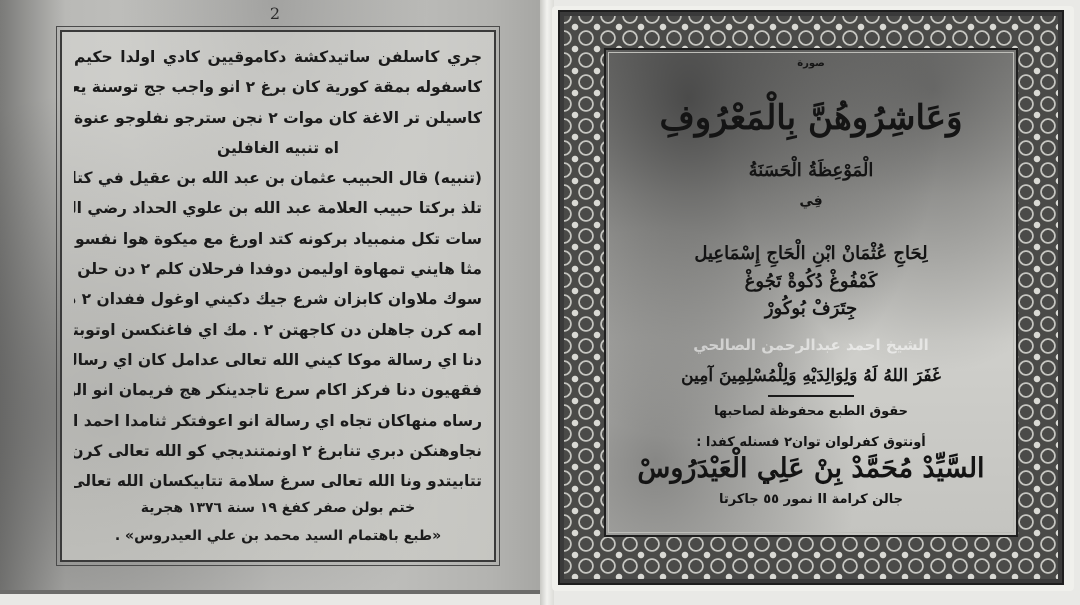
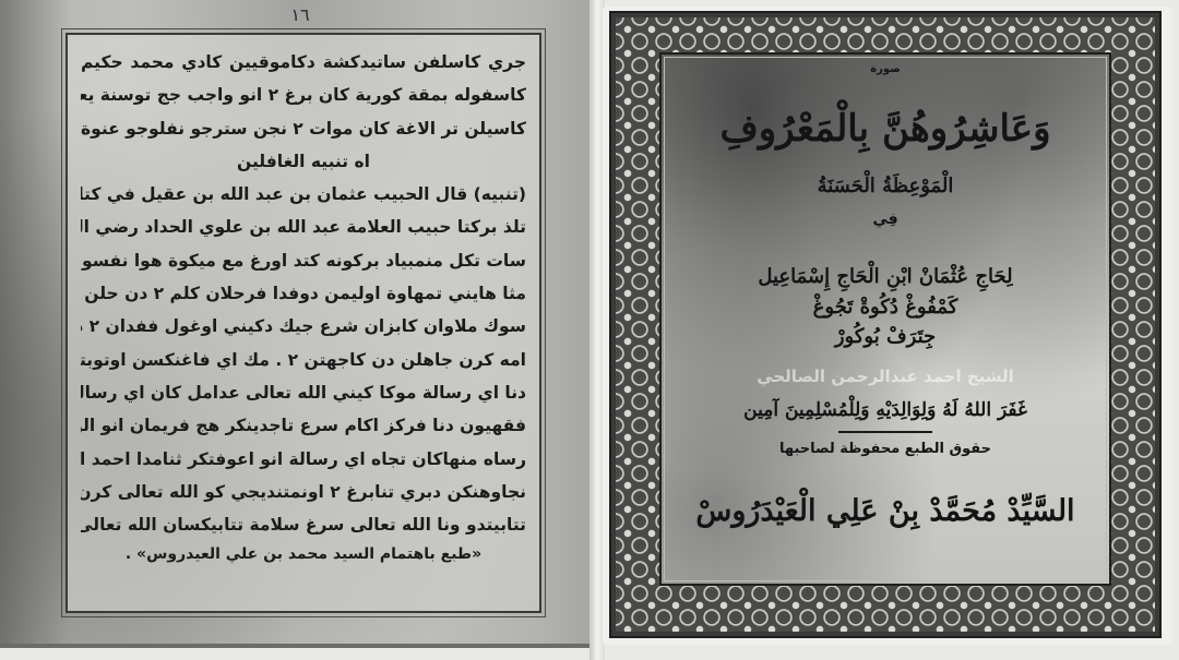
- 2
+ ١٦
- جري كاسلفن ساتيدكشة دكاموقيين كادي اولدا حكيم
+ جري كاسلفن ساتيدكشة دكاموقيين كادي محمد حكيم
  كاسفوله بمقة كورية كان برغ ٢ انو واجب جج توسنة يع
  كاسيلن تر الاغة كان موات ٢ نجن سترجو نفلوجو عنوة
  اه تنبيه الغافلين
  (تنبيه) قال الحبيب عثمان بن عبد الله بن عقيل في كتا
  تلذ بركتا حبيب العلامة عبد الله بن علوي الحداد رضي ال
  سات تكل منمبياد بركونه كتد اورغ مع ميكوة هوا نفسو
  مثا هايني تمهاوة اوليمن دوفدا فرحلان كلم ٢ دن حلن
  سوك ملاوان كابزان شرع جيك دكيني اوغول ففدان ٢
  امه كرن جاهلن دن كاجهتن ٢ . مك اي فاغنكسن اوتوبت
  دنا اي رسالة موكا كيني الله تعالى عدامل كان اي رسال
  فقهيون دنا فركز اكام سرع تاجدينكر هج فريمان انو ال
  رساه منهاكان تجاه اي رسالة انو اعوفتكر ثنامدا احمد ا
  نجاوهنكن دبري تنابرغ ٢ اونمتنديجي كو الله تعالى كرن
  تتابيتدو ونا الله تعالى سرغ سلامة تتابيكسان الله تعالى
- ختم بولن صفر كفغ ١٩ سنة ١٣٧٦ هجرية
  «طبع باهتمام السيد محمد بن علي العيدروس» .
  صورة
  وَعَاشِرُوهُنَّ بِالْمَعْرُوفِ
  الْمَوْعِظَةُ الْحَسَنَةُ
  فِي
  لِحَاجِ عُثْمَانْ ابْنِ الْحَاجِ إِسْمَاعِيل
  كَمْفُوغْ دُكُوةْ تَجُوغْ
  جِتَرَفْ بُوكُورْ
  الشيخ احمد عبدالرحمن الصالحي
  غَفَرَ اللهُ لَهُ وَلِوَالِدَيْهِ وَلِلْمُسْلِمِينَ آمِين
  حقوق الطبع محفوظة لصاحبها
- أونتوق كفرلوان توان٢ فسنله كفدا :
  السَّيِّدْ مُحَمَّدْ بِنْ عَلِي الْعَيْدَرُوسْ
- جالن كرامة II نمور ٥٥ جاكرتا
